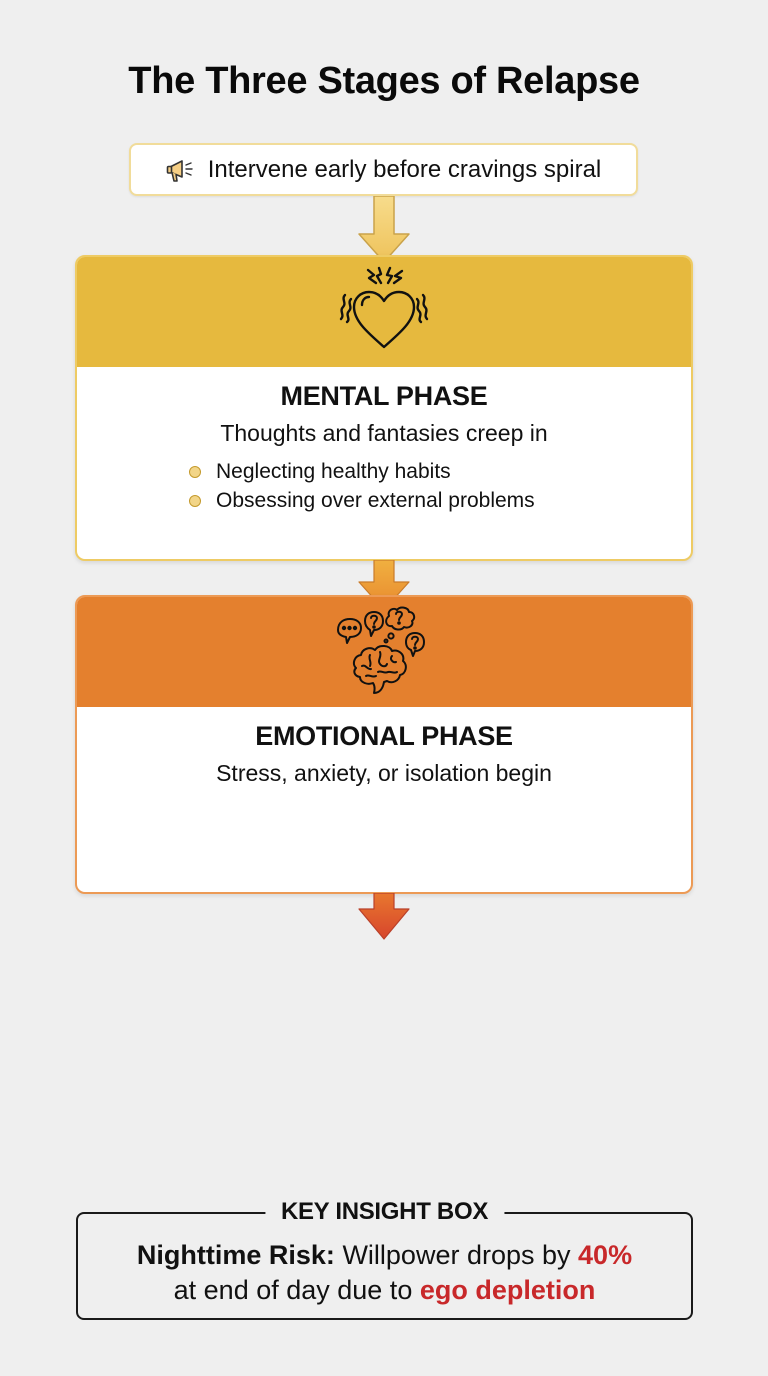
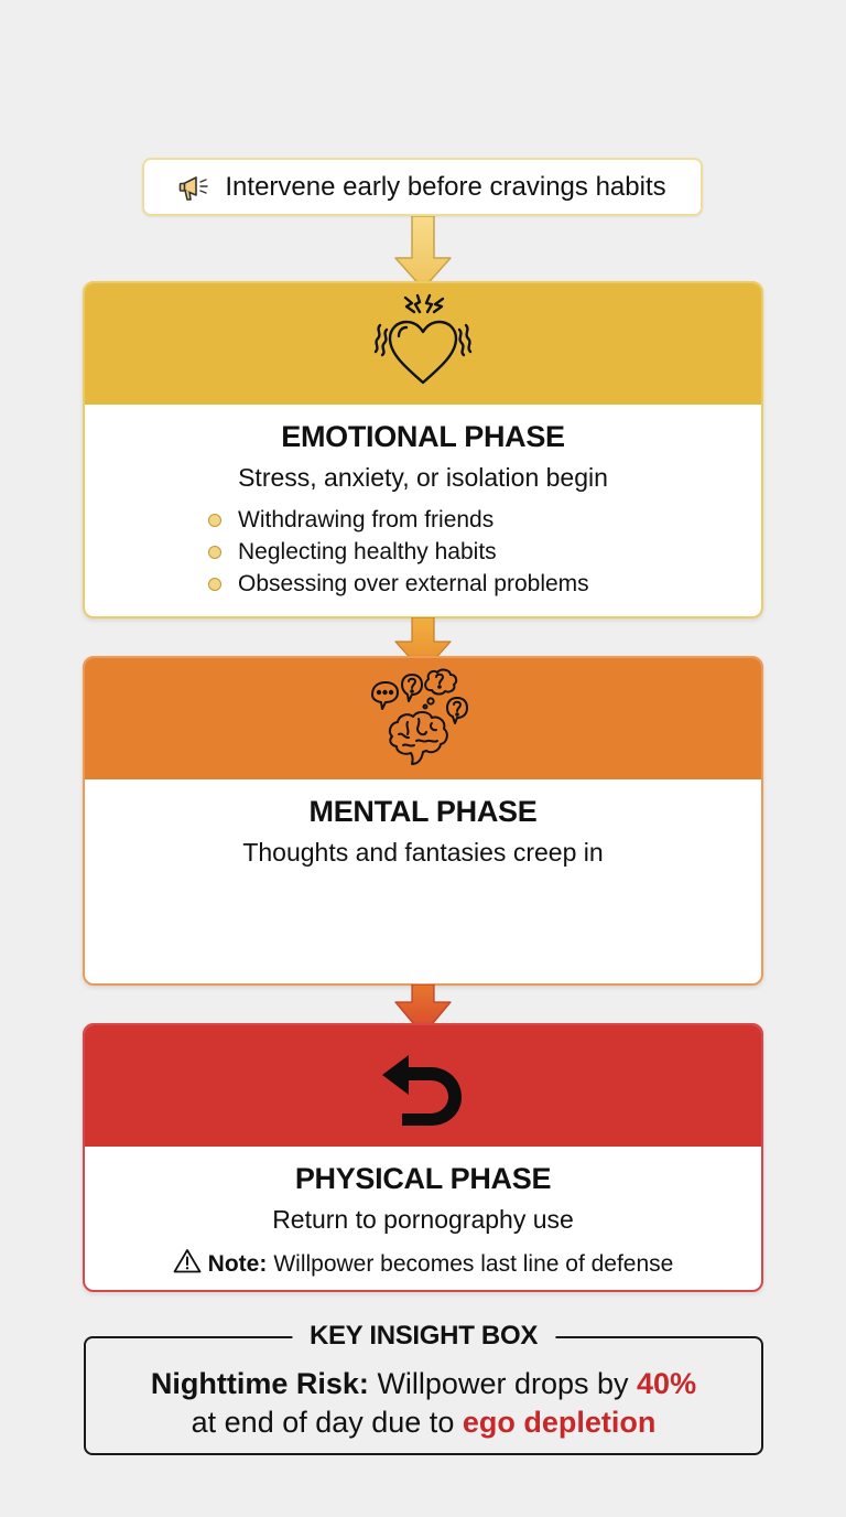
- The Three Stages of Relapse
- Intervene early before cravings spiral
+ Intervene early before cravings habits
- MENTAL PHASE
+ EMOTIONAL PHASE
- Thoughts and fantasies creep in
+ Stress, anxiety, or isolation begin
+ Withdrawing from friends
  Neglecting healthy habits
  Obsessing over external problems
- EMOTIONAL PHASE
+ MENTAL PHASE
- Stress, anxiety, or isolation begin
+ Thoughts and fantasies creep in
+ PHYSICAL PHASE
+ Return to pornography use
+ Note:
+ Willpower becomes last line of defense
  KEY INSIGHT BOX
  Nighttime Risk: Willpower drops by 40%
  at end of day due to ego depletion
